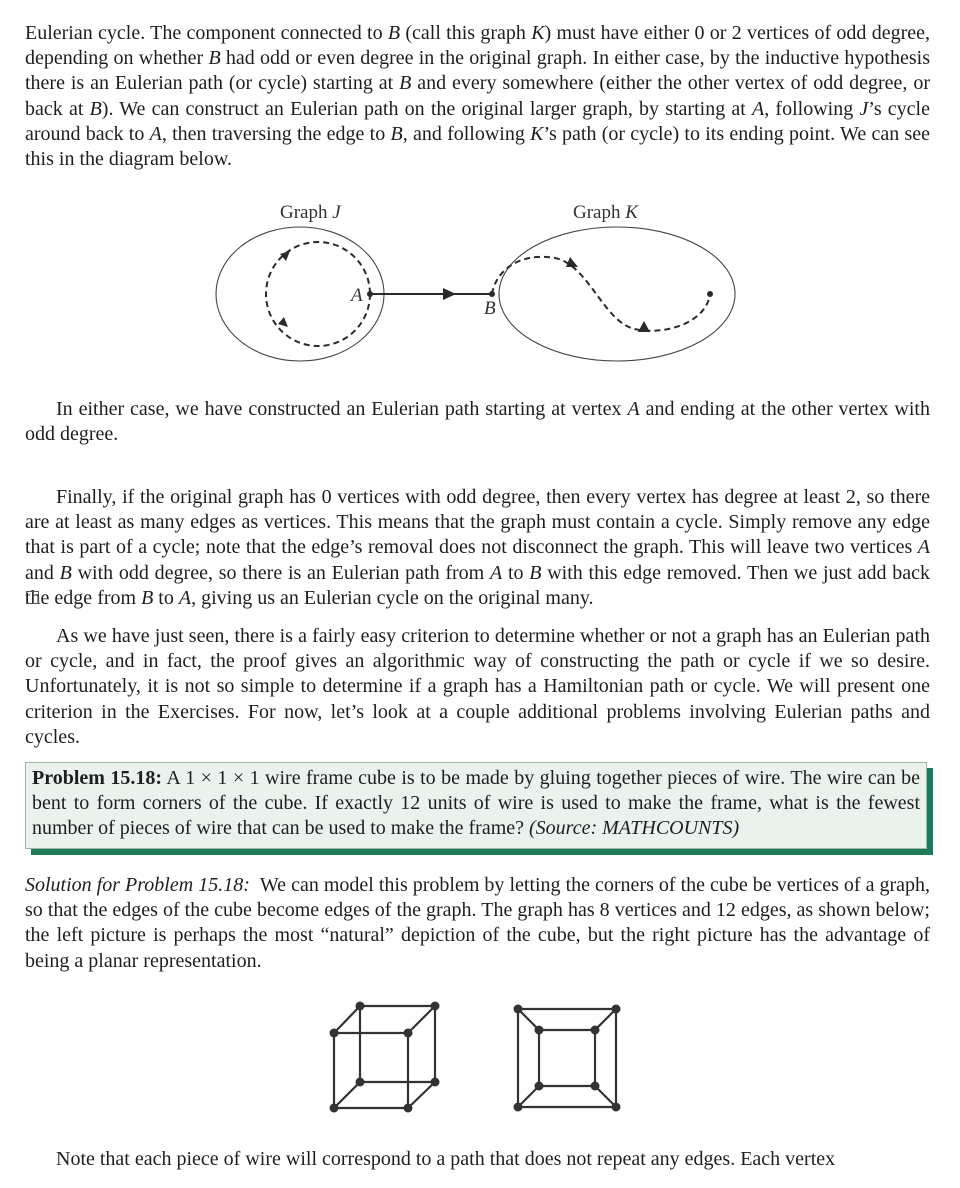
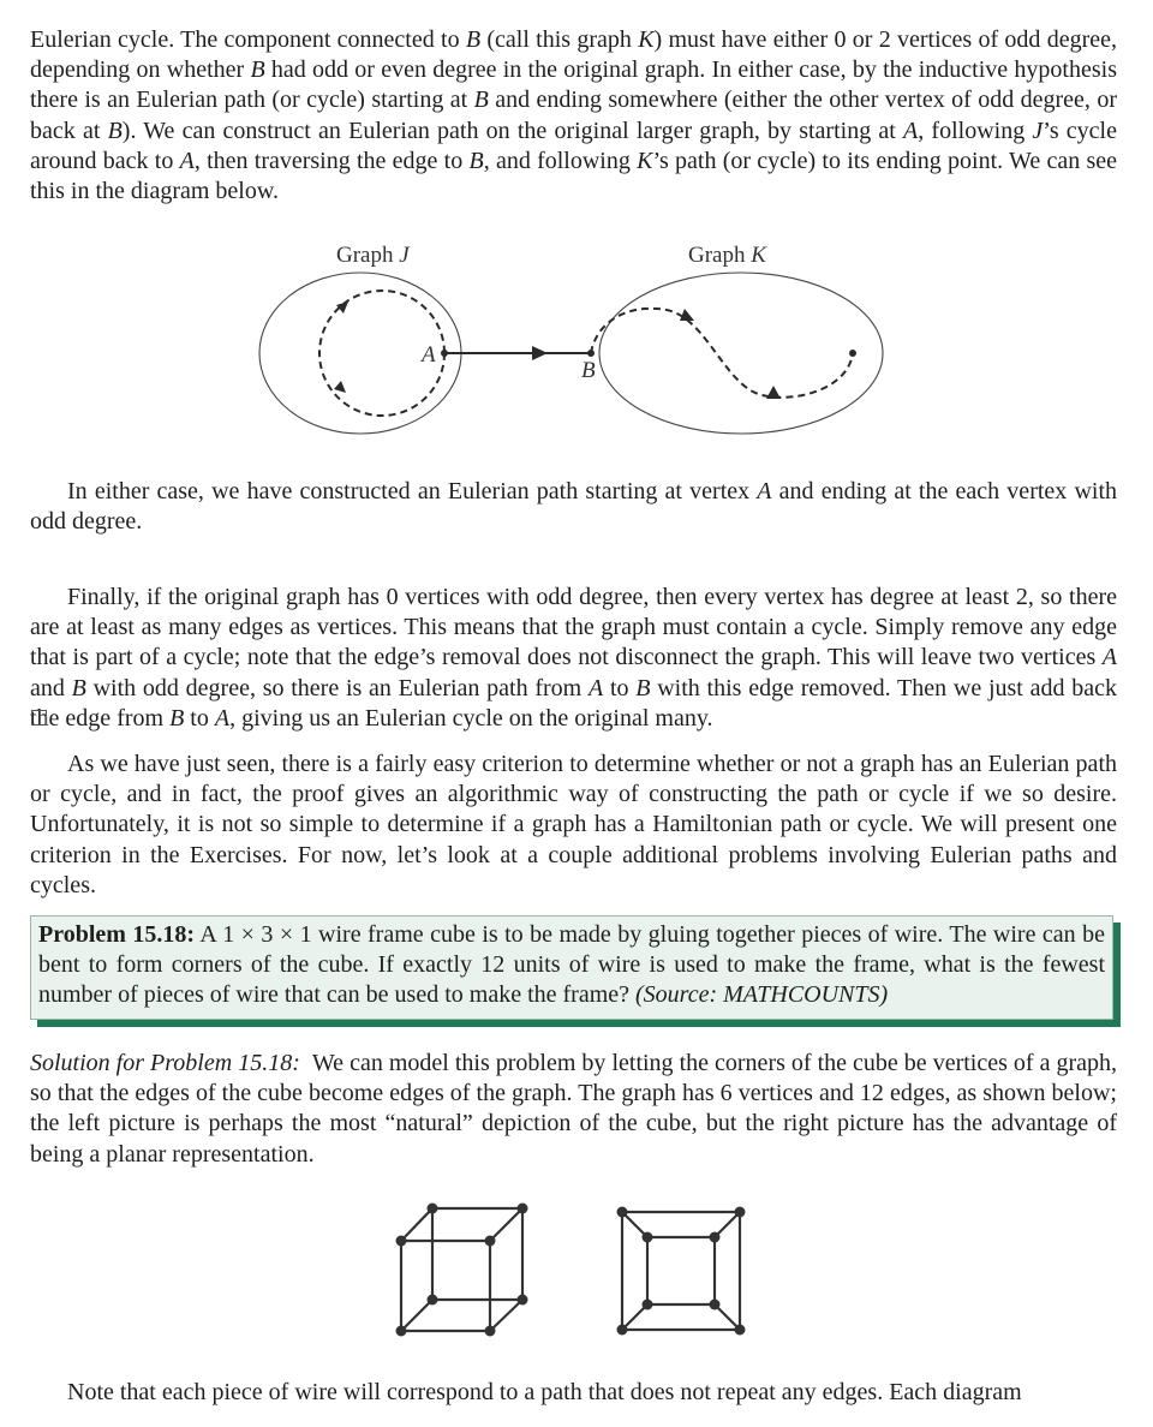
- Eulerian cycle. The component connected to B (call this graph K) must have either 0 or 2 vertices of odd degree, depending on whether B had odd or even degree in the original graph. In either case, by the inductive hypothesis there is an Eulerian path (or cycle) starting at B and every somewhere (either the other vertex of odd degree, or back at B). We can construct an Eulerian path on the original larger graph, by starting at A, following J’s cycle around back to A, then traversing the edge to B, and following K’s path (or cycle) to its ending point. We can see this in the diagram below.
+ Eulerian cycle. The component connected to B (call this graph K) must have either 0 or 2 vertices of odd degree, depending on whether B had odd or even degree in the original graph. In either case, by the inductive hypothesis there is an Eulerian path (or cycle) starting at B and ending somewhere (either the other vertex of odd degree, or back at B). We can construct an Eulerian path on the original larger graph, by starting at A, following J’s cycle around back to A, then traversing the edge to B, and following K’s path (or cycle) to its ending point. We can see this in the diagram below.
  Graph J
  Graph K
  A
  B
- In either case, we have constructed an Eulerian path starting at vertex A and ending at the other vertex with odd degree.
+ In either case, we have constructed an Eulerian path starting at vertex A and ending at the each vertex with odd degree.
  Finally, if the original graph has 0 vertices with odd degree, then every vertex has degree at least 2, so there are at least as many edges as vertices. This means that the graph must contain a cycle. Simply remove any edge that is part of a cycle; note that the edge’s removal does not disconnect the graph. This will leave two vertices A and B with odd degree, so there is an Eulerian path from A to B with this edge removed. Then we just add back the edge from B to A, giving us an Eulerian cycle on the original many.
  As we have just seen, there is a fairly easy criterion to determine whether or not a graph has an Eulerian path or cycle, and in fact, the proof gives an algorithmic way of constructing the path or cycle if we so desire. Unfortunately, it is not so simple to determine if a graph has a Hamiltonian path or cycle. We will present one criterion in the Exercises. For now, let’s look at a couple additional problems involving Eulerian paths and cycles.
- Problem 15.18: A 1 × 1 × 1 wire frame cube is to be made by gluing together pieces of wire. The wire can be bent to form corners of the cube. If exactly 12 units of wire is used to make the frame, what is the fewest number of pieces of wire that can be used to make the frame? (Source: MATHCOUNTS)
+ Problem 15.18: A 1 × 3 × 1 wire frame cube is to be made by gluing together pieces of wire. The wire can be bent to form corners of the cube. If exactly 12 units of wire is used to make the frame, what is the fewest number of pieces of wire that can be used to make the frame? (Source: MATHCOUNTS)
- Solution for Problem 15.18: We can model this problem by letting the corners of the cube be vertices of a graph, so that the edges of the cube become edges of the graph. The graph has 8 vertices and 12 edges, as shown below; the left picture is perhaps the most “natural” depiction of the cube, but the right picture has the advantage of being a planar representation.
+ Solution for Problem 15.18: We can model this problem by letting the corners of the cube be vertices of a graph, so that the edges of the cube become edges of the graph. The graph has 6 vertices and 12 edges, as shown below; the left picture is perhaps the most “natural” depiction of the cube, but the right picture has the advantage of being a planar representation.
- Note that each piece of wire will correspond to a path that does not repeat any edges. Each vertex
+ Note that each piece of wire will correspond to a path that does not repeat any edges. Each diagram
